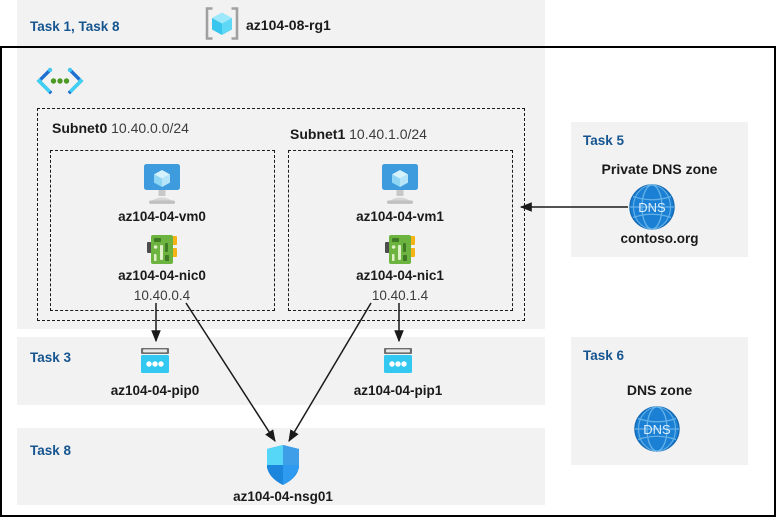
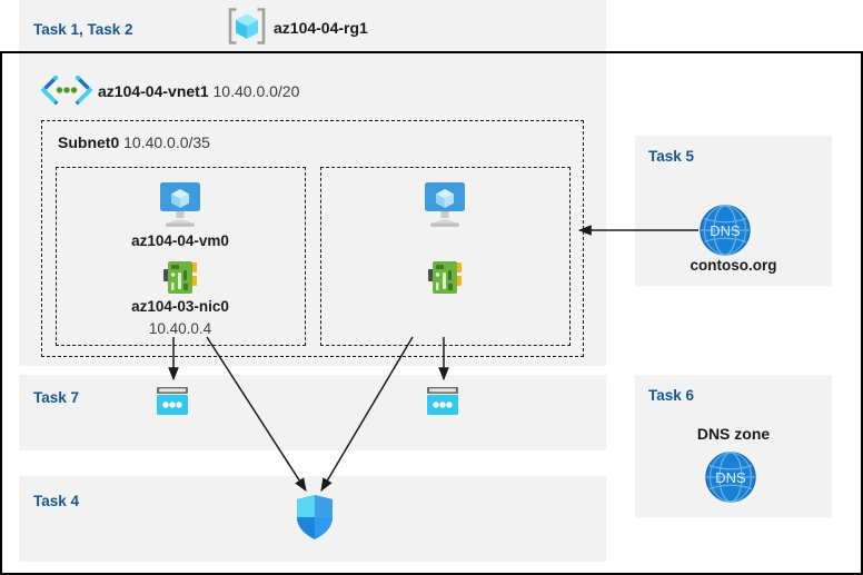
- Task 1, Task 8
+ Task 1, Task 2
- az104-08-rg1
+ az104-04-rg1
+ az104-04-vnet1 10.40.0.0/20
- Subnet0 10.40.0.0/24
+ Subnet0 10.40.0.0/35
  az104-04-vm0
- az104-04-nic0
+ az104-03-nic0
  10.40.0.4
- Subnet1 10.40.1.0/24
- az104-04-vm1
- az104-04-nic1
- 10.40.1.4
- Task 3
+ Task 7
- az104-04-pip0
- az104-04-pip1
- Task 8
+ Task 4
- az104-04-nsg01
  Task 5
- Private DNS zone
  DNS
  contoso.org
  Task 6
  DNS zone
  DNS
